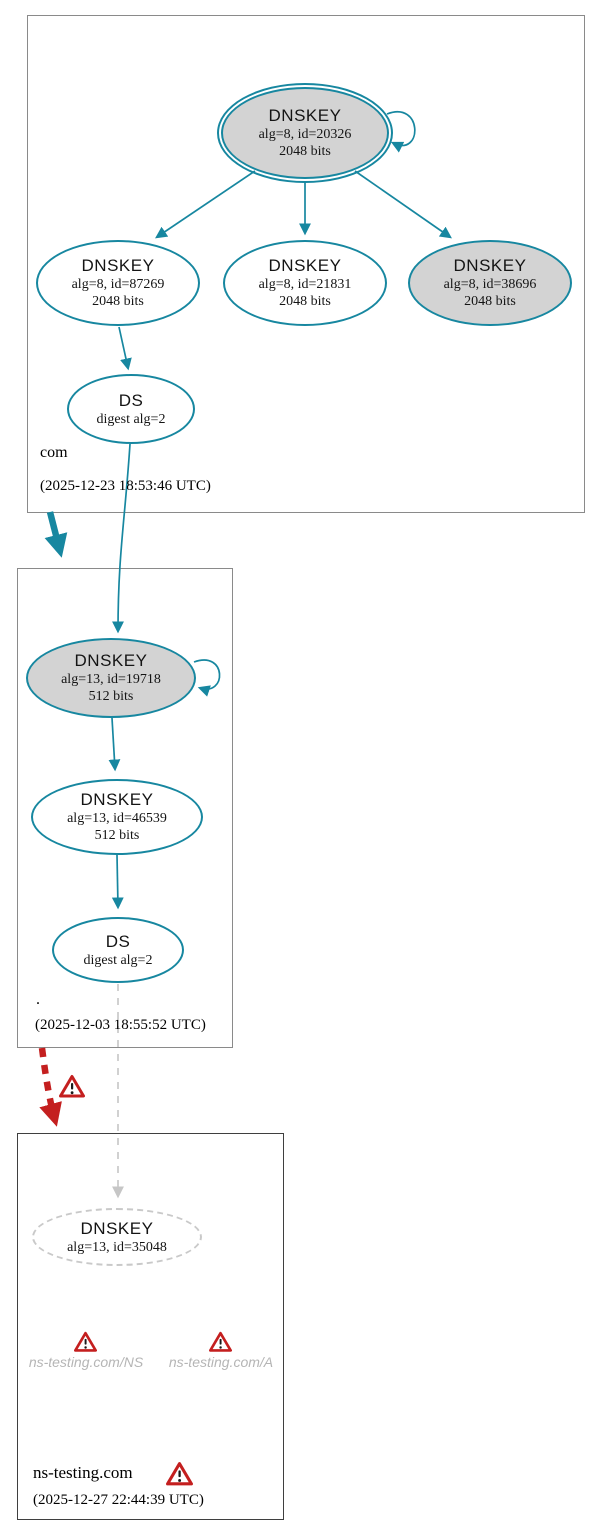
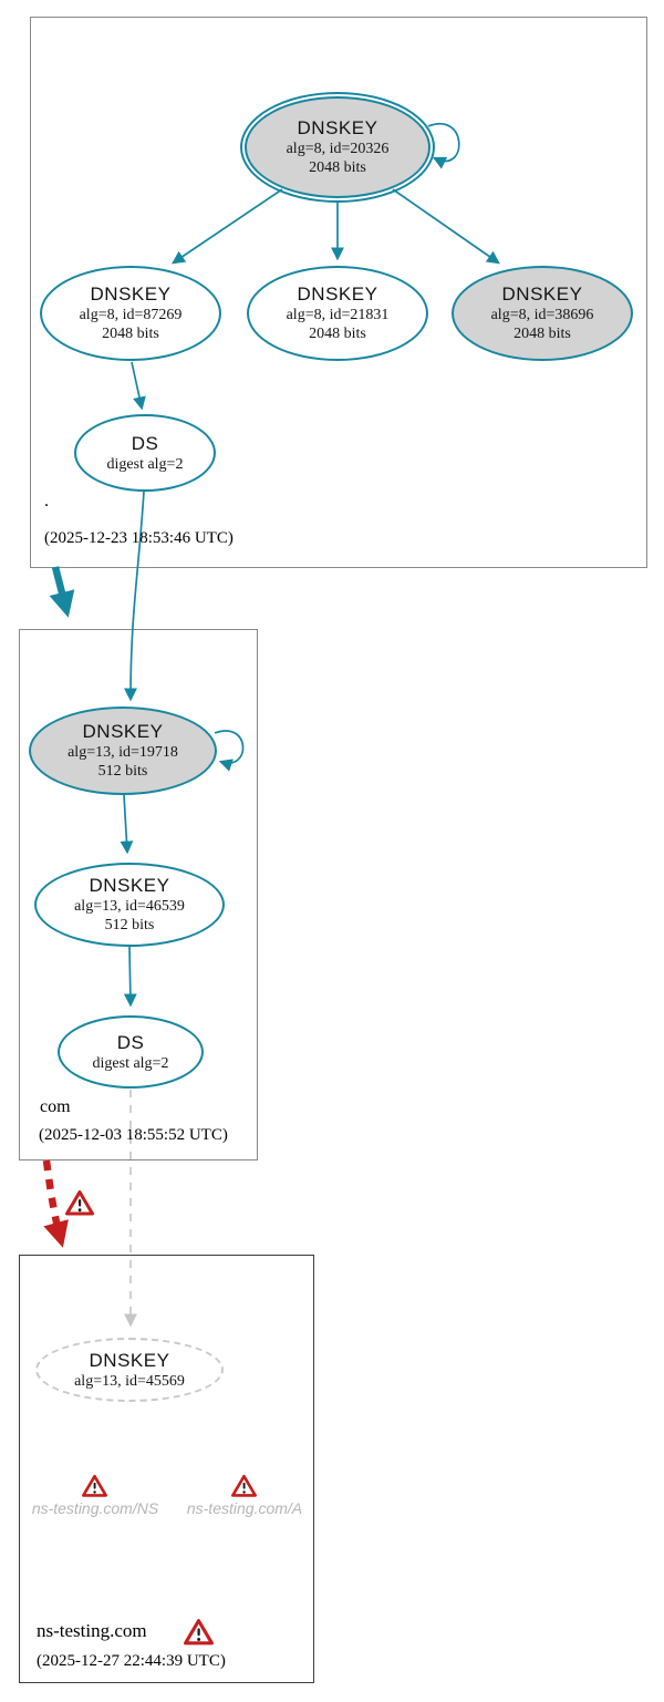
  DNSKEY
  alg=8, id=20326
  2048 bits
  DNSKEY
  alg=8, id=87269
  2048 bits
  DNSKEY
  alg=8, id=21831
  2048 bits
  DNSKEY
  alg=8, id=38696
  2048 bits
  DS
  digest alg=2
- com
+ .
  (2025-12-23 18:53:46 UTC)
  DNSKEY
  alg=13, id=19718
  512 bits
  DNSKEY
  alg=13, id=46539
  512 bits
  DS
  digest alg=2
- .
+ com
  (2025-12-03 18:55:52 UTC)
  DNSKEY
- alg=13, id=35048
+ alg=13, id=45569
  ns-testing.com/NS
  ns-testing.com/A
  ns-testing.com
  (2025-12-27 22:44:39 UTC)
